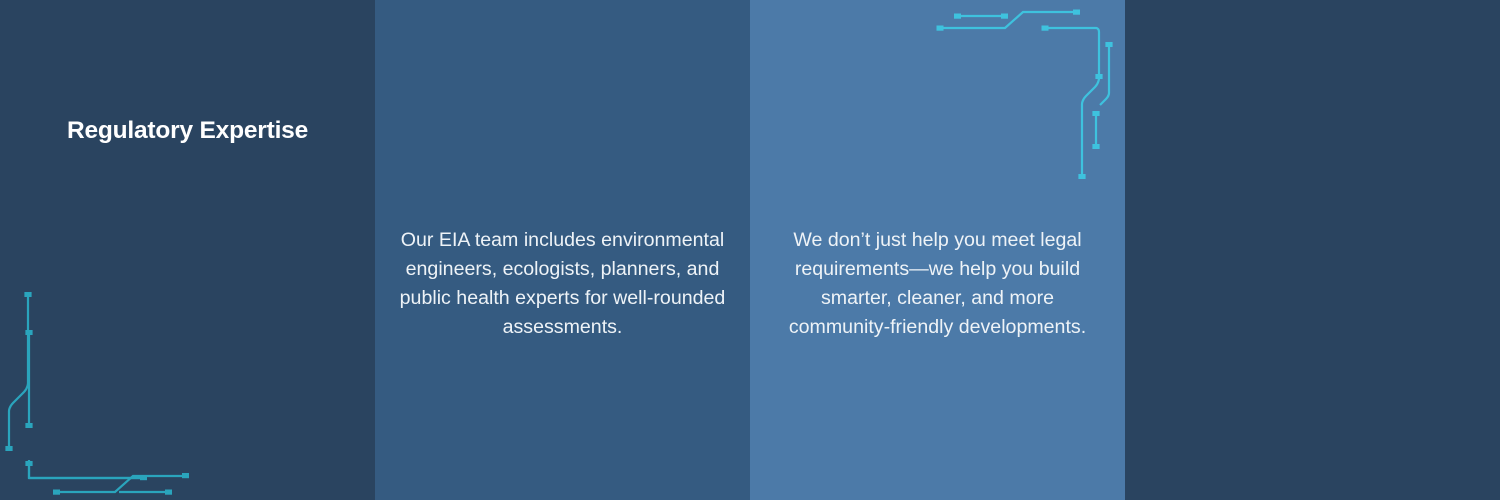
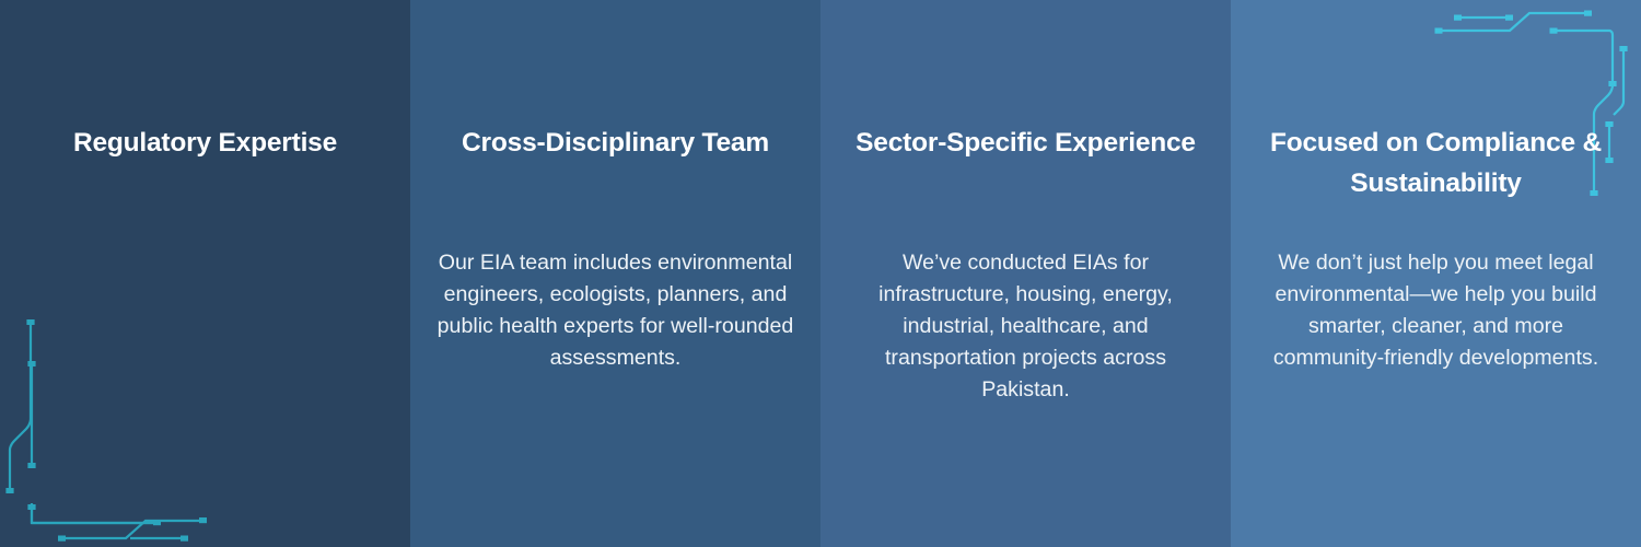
  Regulatory Expertise
+ Cross-Disciplinary Team
  Our EIA team includes environmental engineers, ecologists, planners, and public health experts for well-rounded assessments.
+ Sector-Specific Experience
+ We’ve conducted EIAs for infrastructure, housing, energy, industrial, healthcare, and transportation projects across Pakistan.
+ Focused on Compliance & Sustainability
- We don’t just help you meet legal requirements—we help you build smarter, cleaner, and more community-friendly developments.
+ We don’t just help you meet legal environmental—we help you build smarter, cleaner, and more community-friendly developments.
